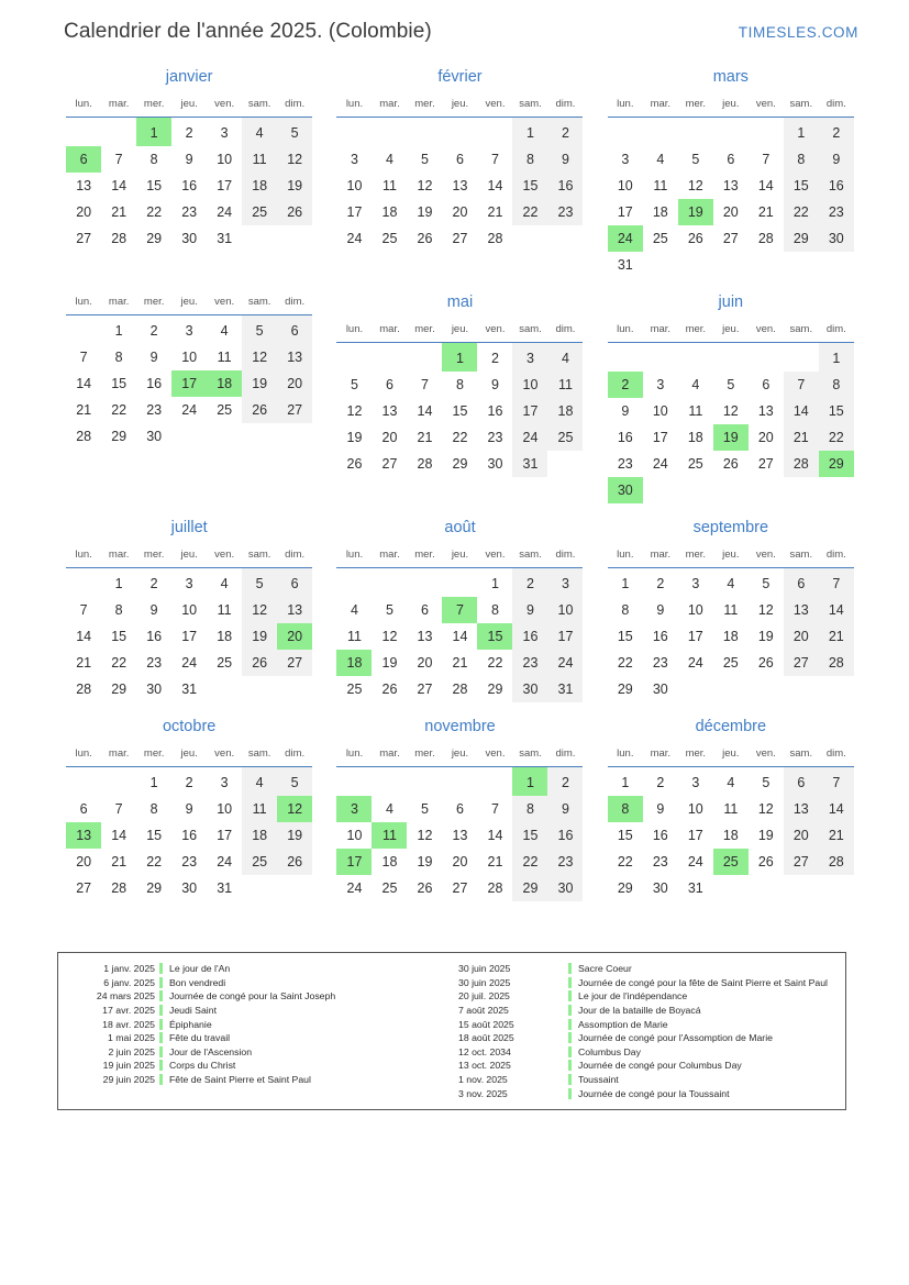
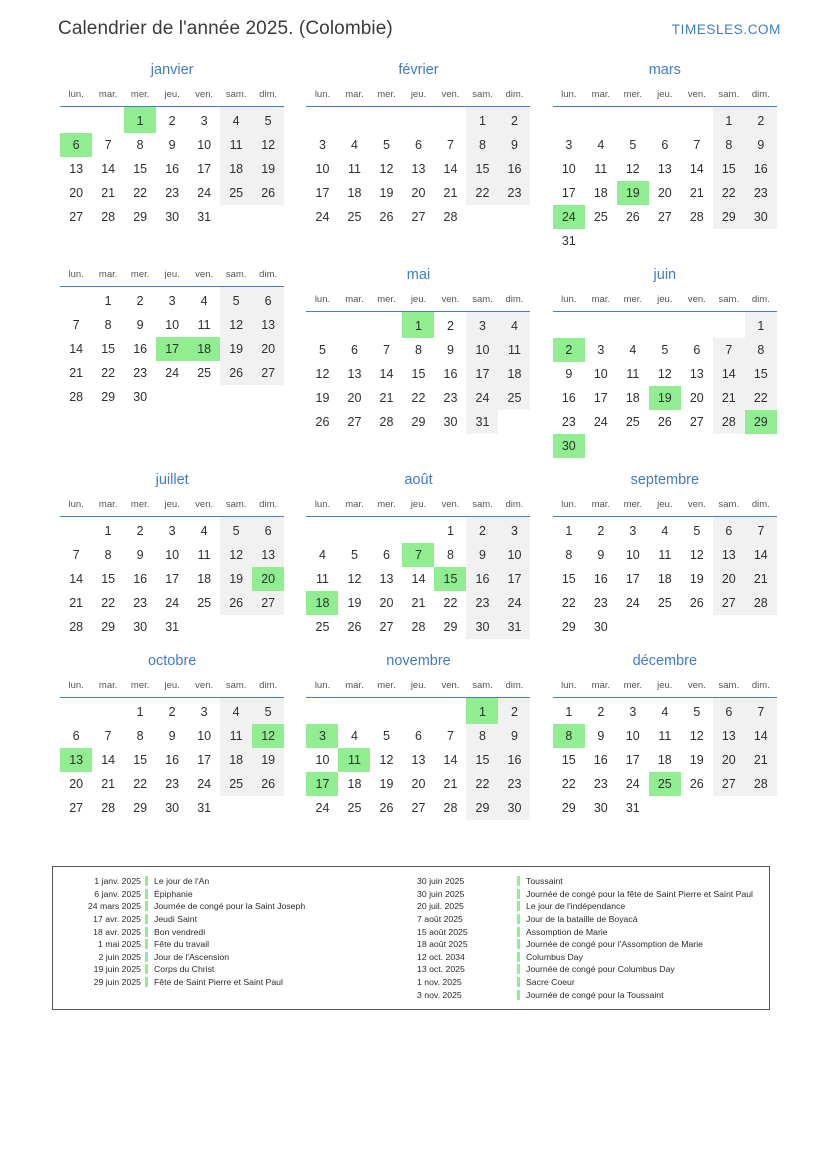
  Calendrier de l'année 2025. (Colombie)
  TIMESLES.COM
  janvier
  lun.	mar.	mer.	jeu.	ven.	sam.	dim.
  		1	2	3	4	5
  6	7	8	9	10	11	12
  13	14	15	16	17	18	19
  20	21	22	23	24	25	26
  27	28	29	30	31
  février
  lun.	mar.	mer.	jeu.	ven.	sam.	dim.
  					1	2
  3	4	5	6	7	8	9
  10	11	12	13	14	15	16
  17	18	19	20	21	22	23
  24	25	26	27	28
  mars
  lun.	mar.	mer.	jeu.	ven.	sam.	dim.
  					1	2
  3	4	5	6	7	8	9
  10	11	12	13	14	15	16
  17	18	19	20	21	22	23
  24	25	26	27	28	29	30
  31
  lun.	mar.	mer.	jeu.	ven.	sam.	dim.
  	1	2	3	4	5	6
  7	8	9	10	11	12	13
  14	15	16	17	18	19	20
  21	22	23	24	25	26	27
  28	29	30
  mai
  lun.	mar.	mer.	jeu.	ven.	sam.	dim.
  			1	2	3	4
  5	6	7	8	9	10	11
  12	13	14	15	16	17	18
  19	20	21	22	23	24	25
  26	27	28	29	30	31
  juin
  lun.	mar.	mer.	jeu.	ven.	sam.	dim.
  						1
  2	3	4	5	6	7	8
  9	10	11	12	13	14	15
  16	17	18	19	20	21	22
  23	24	25	26	27	28	29
  30
  juillet
  lun.	mar.	mer.	jeu.	ven.	sam.	dim.
  	1	2	3	4	5	6
  7	8	9	10	11	12	13
  14	15	16	17	18	19	20
  21	22	23	24	25	26	27
  28	29	30	31
  août
  lun.	mar.	mer.	jeu.	ven.	sam.	dim.
  				1	2	3
  4	5	6	7	8	9	10
  11	12	13	14	15	16	17
  18	19	20	21	22	23	24
  25	26	27	28	29	30	31
  septembre
  lun.	mar.	mer.	jeu.	ven.	sam.	dim.
  1	2	3	4	5	6	7
  8	9	10	11	12	13	14
  15	16	17	18	19	20	21
  22	23	24	25	26	27	28
  29	30
  octobre
  lun.	mar.	mer.	jeu.	ven.	sam.	dim.
  		1	2	3	4	5
  6	7	8	9	10	11	12
  13	14	15	16	17	18	19
  20	21	22	23	24	25	26
  27	28	29	30	31
  novembre
  lun.	mar.	mer.	jeu.	ven.	sam.	dim.
  					1	2
  3	4	5	6	7	8	9
  10	11	12	13	14	15	16
  17	18	19	20	21	22	23
  24	25	26	27	28	29	30
  décembre
  lun.	mar.	mer.	jeu.	ven.	sam.	dim.
  1	2	3	4	5	6	7
  8	9	10	11	12	13	14
  15	16	17	18	19	20	21
  22	23	24	25	26	27	28
  29	30	31
  1 janv. 2025
  Le jour de l'An
  6 janv. 2025
- Bon vendredi
+ Épiphanie
  24 mars 2025
  Journée de congé pour la Saint Joseph
  17 avr. 2025
  Jeudi Saint
  18 avr. 2025
- Épiphanie
+ Bon vendredi
  1 mai 2025
  Fête du travail
  2 juin 2025
  Jour de l'Ascension
  19 juin 2025
  Corps du Christ
  29 juin 2025
  Fête de Saint Pierre et Saint Paul
  30 juin 2025
- Sacre Coeur
+ Toussaint
  30 juin 2025
  Journée de congé pour la fête de Saint Pierre et Saint Paul
  20 juil. 2025
  Le jour de l'indépendance
  7 août 2025
  Jour de la bataille de Boyacá
  15 août 2025
  Assomption de Marie
  18 août 2025
  Journée de congé pour l'Assomption de Marie
  12 oct. 2034
  Columbus Day
  13 oct. 2025
  Journée de congé pour Columbus Day
  1 nov. 2025
- Toussaint
+ Sacre Coeur
  3 nov. 2025
  Journée de congé pour la Toussaint
